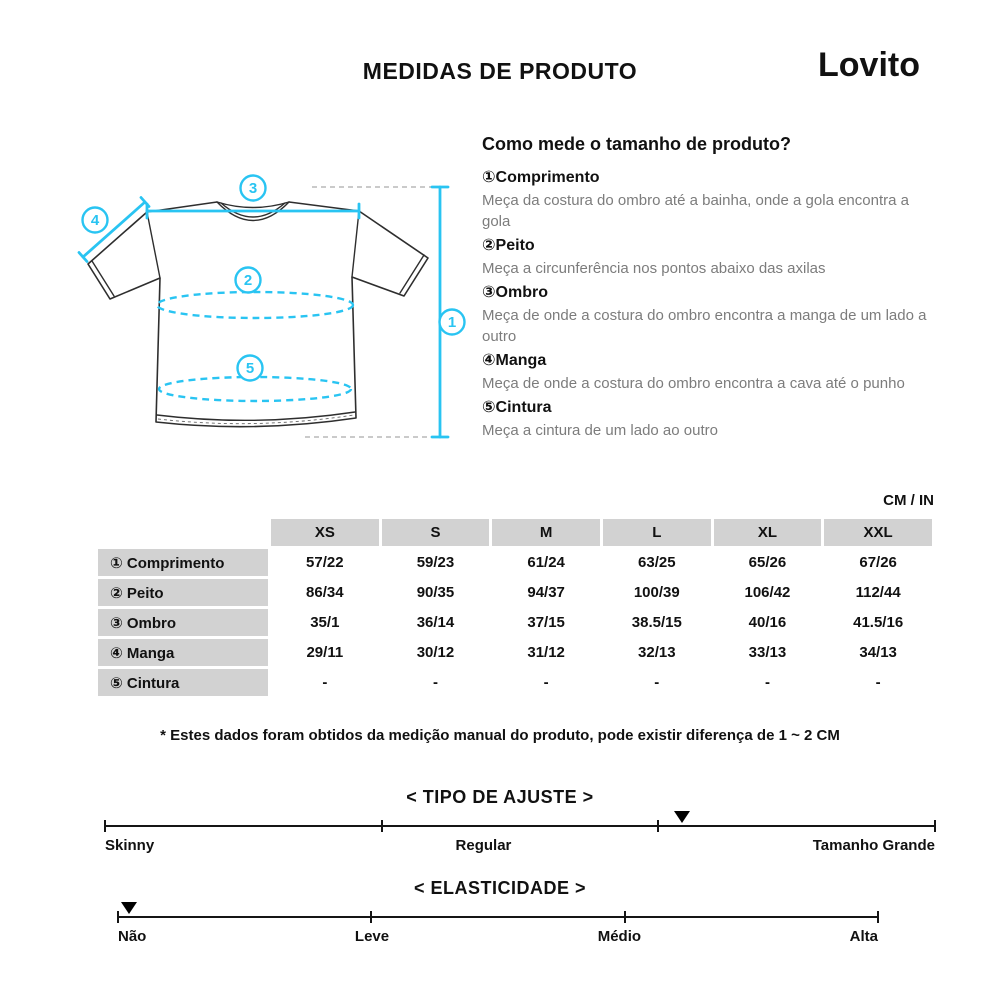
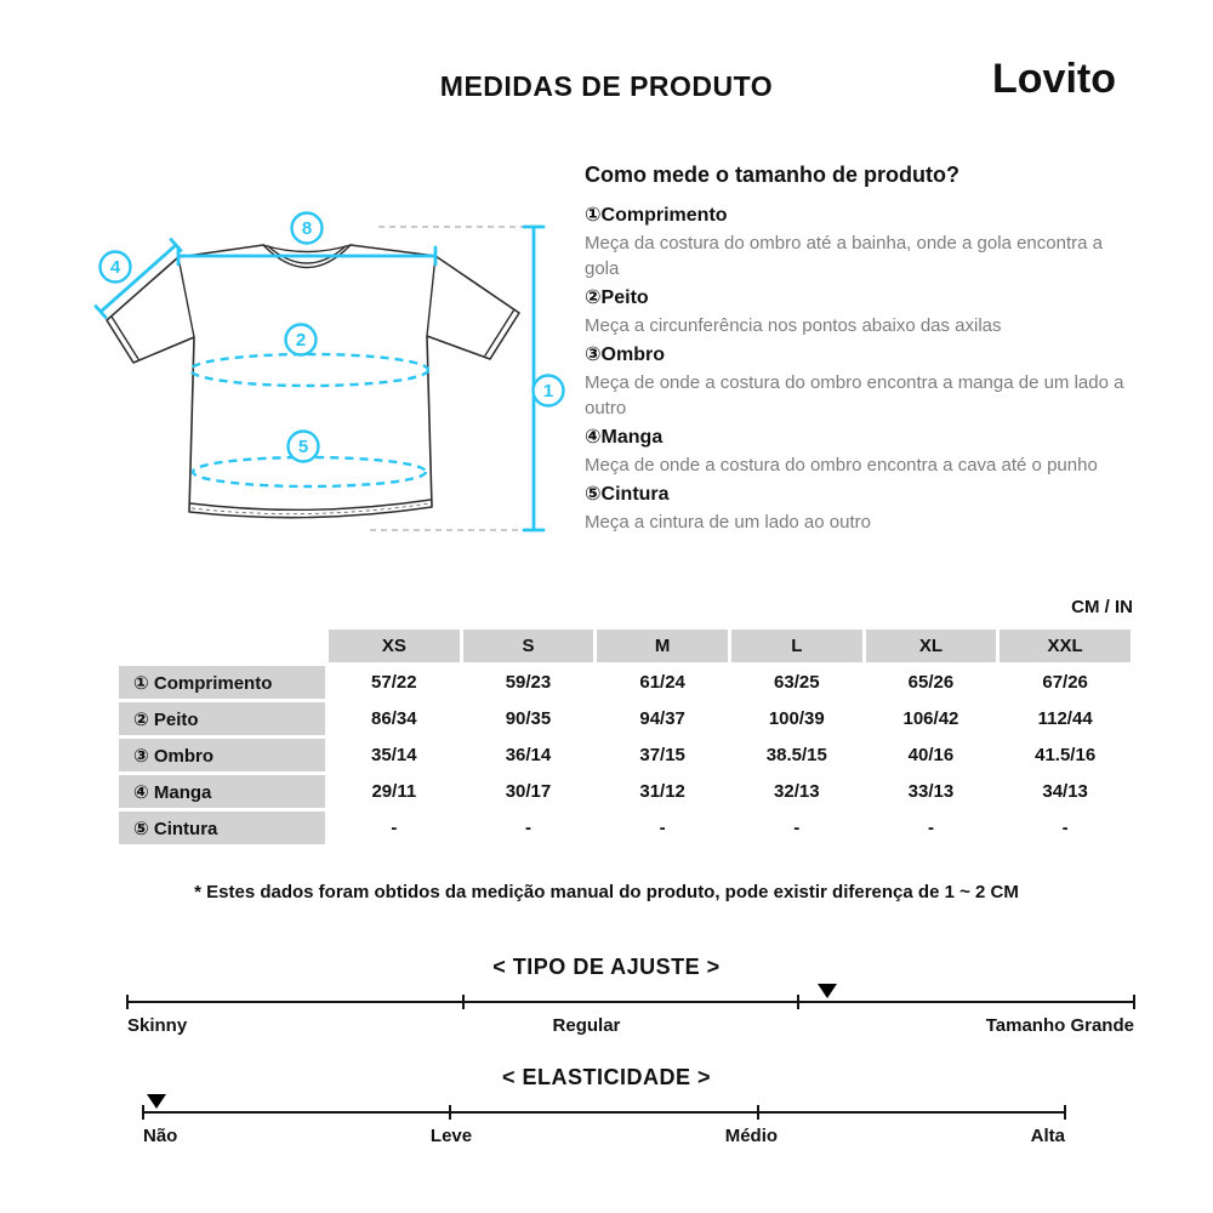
  MEDIDAS DE PRODUTO
  Lovito
  1
  2
- 3
+ 8
  4
  5
  Como mede o tamanho de produto?
  ①Comprimento
  Meça da costura do ombro até a bainha, onde a gola encontra a gola
  ②Peito
  Meça a circunferência nos pontos abaixo das axilas
  ③Ombro
  Meça de onde a costura do ombro encontra a manga de um lado a outro
  ④Manga
  Meça de onde a costura do ombro encontra a cava até o punho
  ⑤Cintura
  Meça a cintura de um lado ao outro
  CM / IN
  	XS	S	M	L	XL	XXL
  ① Comprimento	57/22	59/23	61/24	63/25	65/26	67/26
  ② Peito	86/34	90/35	94/37	100/39	106/42	112/44
- ③ Ombro	35/1	36/14	37/15	38.5/15	40/16	41.5/16
+ ③ Ombro	35/14	36/14	37/15	38.5/15	40/16	41.5/16
- ④ Manga	29/11	30/12	31/12	32/13	33/13	34/13
+ ④ Manga	29/11	30/17	31/12	32/13	33/13	34/13
  ⑤ Cintura	-	-	-	-	-	-
  * Estes dados foram obtidos da medição manual do produto, pode existir diferença de 1 ~ 2 CM
  < TIPO DE AJUSTE >
  Skinny
  Regular
  Tamanho Grande
  < ELASTICIDADE >
  Não
  Leve
  Médio
  Alta
